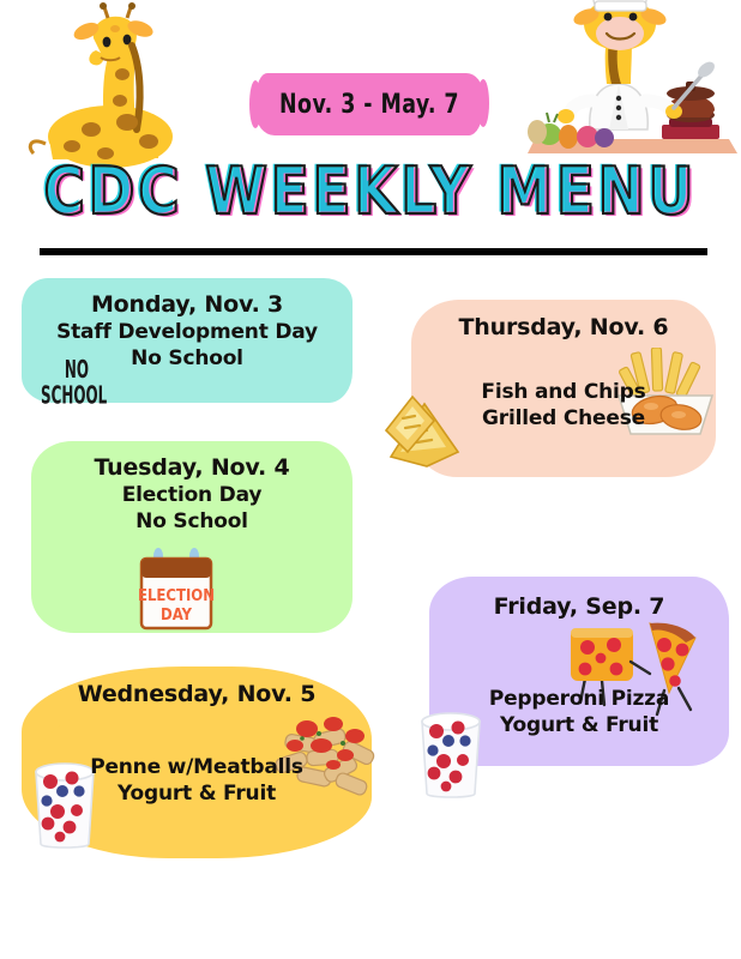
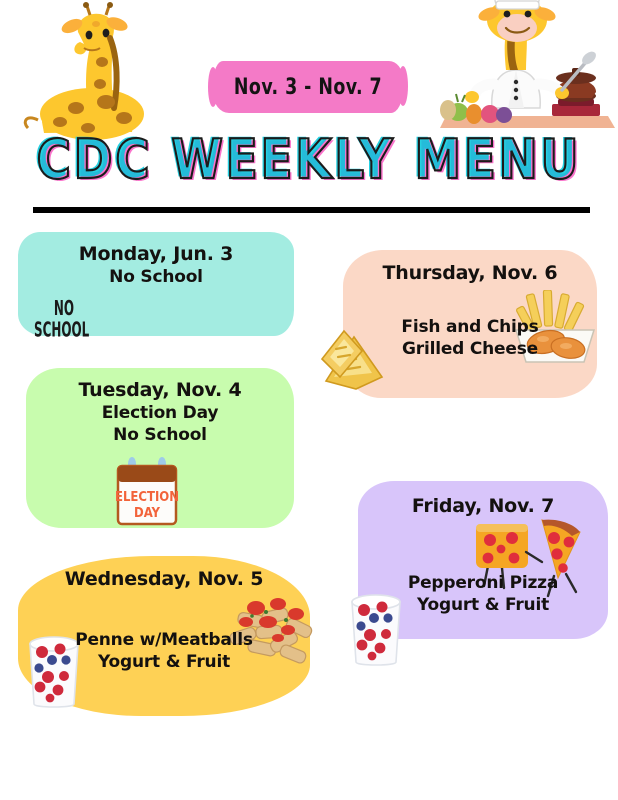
- Nov. 3 - May. 7
+ Nov. 3 - Nov. 7
  CDC WEEKLY MENU
- Monday, Nov. 3
+ Monday, Jun. 3
- Staff Development Day
  No School
  NO
  SCHOOL
  Tuesday, Nov. 4
  Election Day
  No School
  ELECTION
  DAY
  Wednesday, Nov. 5
  Penne w/Meatballs
  Yogurt & Fruit
  Thursday, Nov. 6
  Fish and Chips
  Grilled Cheese
- Friday, Sep. 7
+ Friday, Nov. 7
  Pepperoni Pizza
  Yogurt & Fruit
